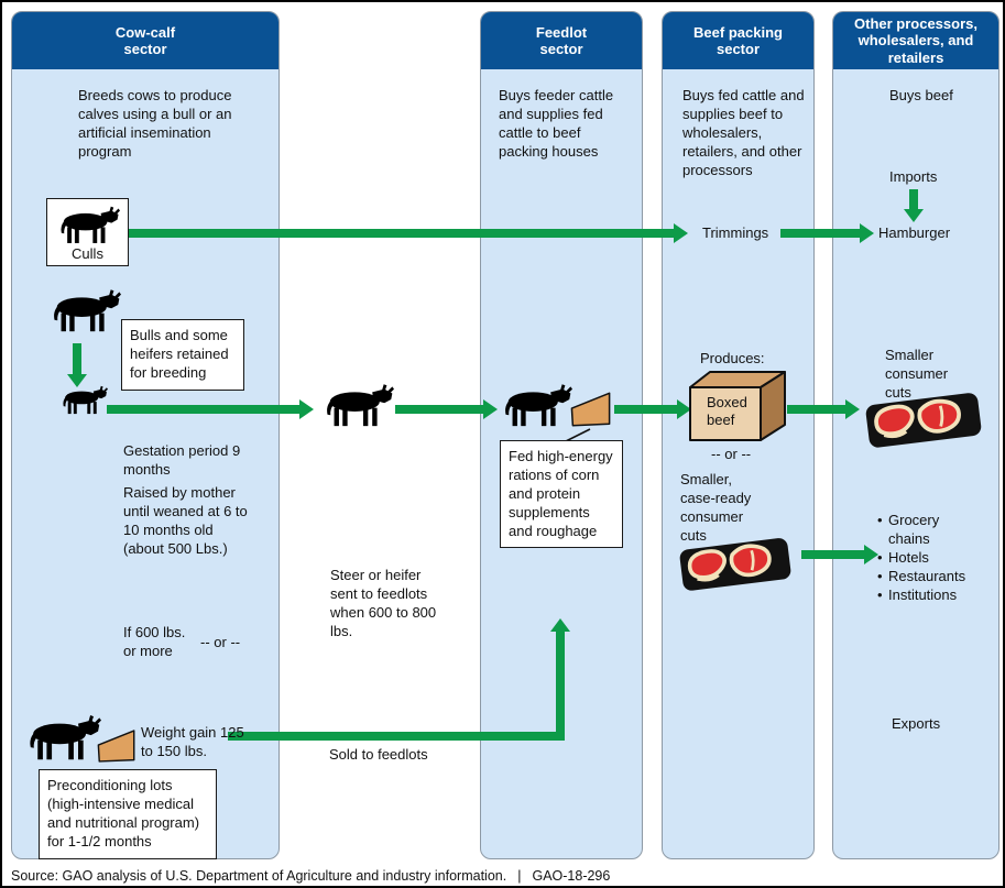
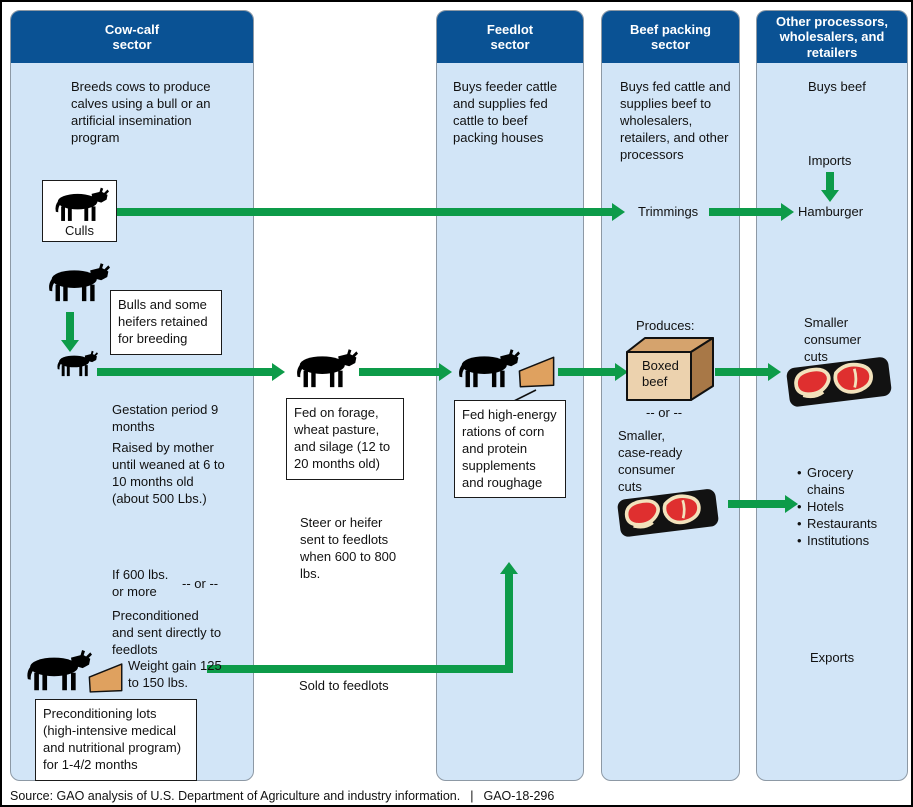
  Cow-calf sector
  Breeds cows to produce calves using a bull or an artificial insemination program
  Feedlot sector
  Buys feeder cattle and supplies fed cattle to beef packing houses
  Beef packing sector
  Buys fed cattle and supplies beef to wholesalers, retailers, and other processors
  Other processors, wholesalers, and retailers
  Buys beef
  Culls
  Bulls and some heifers retained for breeding
  Gestation period 9 months
  Raised by mother until weaned at 6 to 10 months old (about 500 Lbs.)
  If 600 lbs. or more
  -- or --
+ Preconditioned and sent directly to feedlots
  Weight gain 125 to 150 lbs.
- Preconditioning lots (high-intensive medical and nutritional program) for 1-1/2 months
+ Preconditioning lots (high-intensive medical and nutritional program) for 1-4/2 months
+ Fed on forage, wheat pasture, and silage (12 to 20 months old)
  Steer or heifer sent to feedlots when 600 to 800 lbs.
  Sold to feedlots
  Fed high-energy rations of corn and protein supplements and roughage
  Trimmings
  Produces:
  Boxed beef
  -- or --
  Smaller, case-ready consumer cuts
  Imports
  Hamburger
  Smaller consumer cuts
  •
  Grocery chains
  •
  Hotels
  •
  Restaurants
  •
  Institutions
  Exports
  Source: GAO analysis of U.S. Department of Agriculture and industry information.
  |
  GAO-18-296
